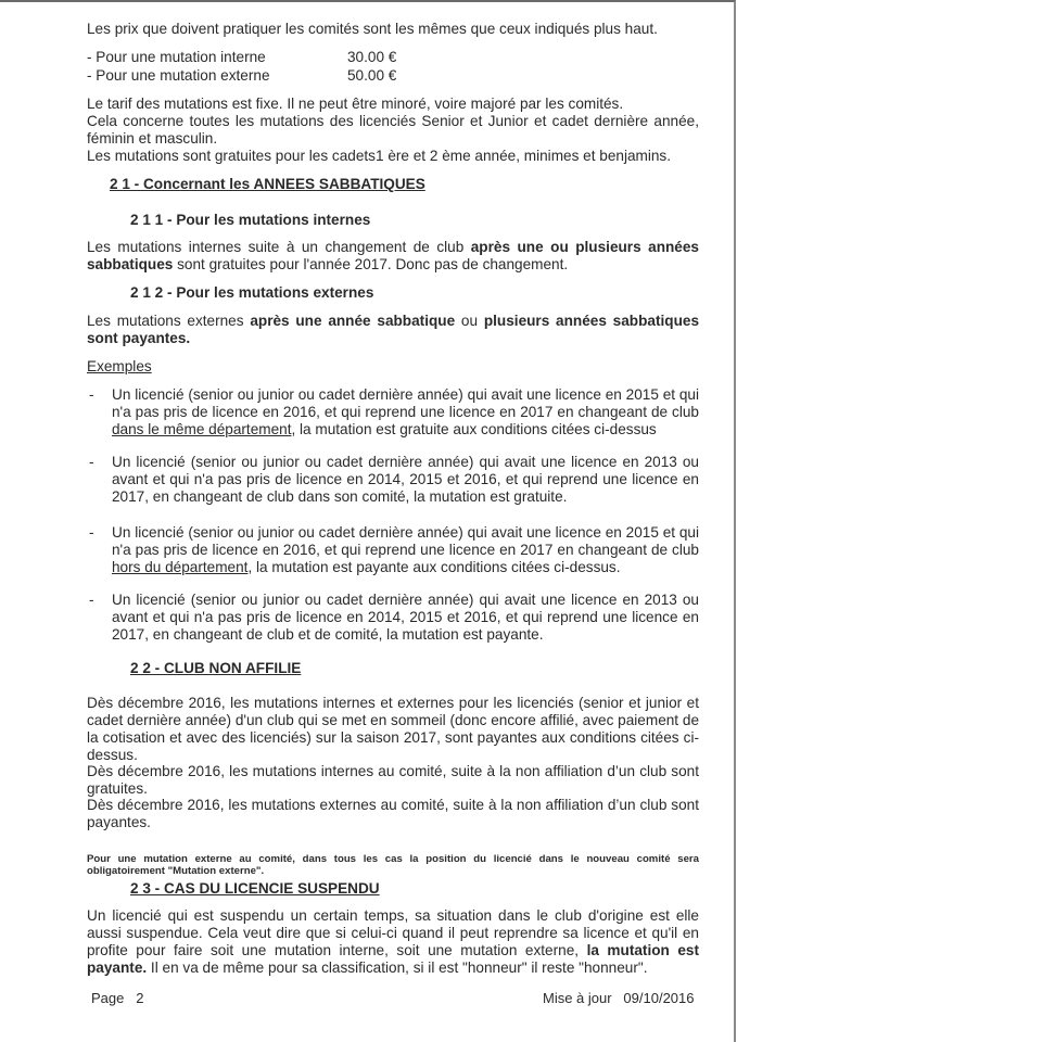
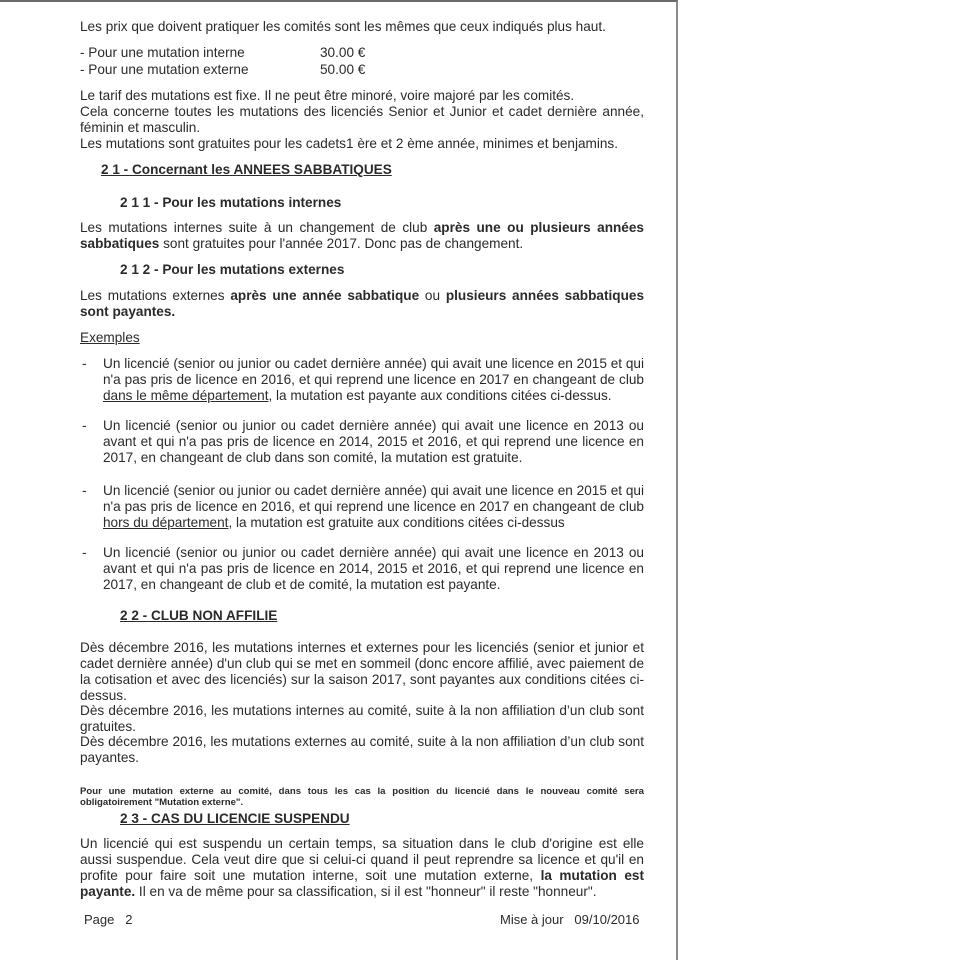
  Les prix que doivent pratiquer les comités sont les mêmes que ceux indiqués plus haut.
  - Pour une mutation interne 30.00 €
  - Pour une mutation externe 50.00 €
  Le tarif des mutations est fixe. Il ne peut être minoré, voire majoré par les comités.
  Cela concerne toutes les mutations des licenciés Senior et Junior et cadet dernière année, féminin et masculin.
  Les mutations sont gratuites pour les cadets1 ère et 2 ème année, minimes et benjamins.
  2 1 - Concernant les ANNEES SABBATIQUES
  2 1 1 - Pour les mutations internes
  Les mutations internes suite à un changement de club après une ou plusieurs années sabbatiques sont gratuites pour l'année 2017. Donc pas de changement.
  2 1 2 - Pour les mutations externes
  Les mutations externes après une année sabbatique ou plusieurs années sabbatiques sont payantes.
  Exemples
  -
- Un licencié (senior ou junior ou cadet dernière année) qui avait une licence en 2015 et qui n'a pas pris de licence en 2016, et qui reprend une licence en 2017 en changeant de club dans le même département, la mutation est gratuite aux conditions citées ci-dessus
+ Un licencié (senior ou junior ou cadet dernière année) qui avait une licence en 2015 et qui n'a pas pris de licence en 2016, et qui reprend une licence en 2017 en changeant de club dans le même département, la mutation est payante aux conditions citées ci-dessus.
  -
  Un licencié (senior ou junior ou cadet dernière année) qui avait une licence en 2013 ou avant et qui n'a pas pris de licence en 2014, 2015 et 2016, et qui reprend une licence en 2017, en changeant de club dans son comité, la mutation est gratuite.
  -
- Un licencié (senior ou junior ou cadet dernière année) qui avait une licence en 2015 et qui n'a pas pris de licence en 2016, et qui reprend une licence en 2017 en changeant de club hors du département, la mutation est payante aux conditions citées ci-dessus.
+ Un licencié (senior ou junior ou cadet dernière année) qui avait une licence en 2015 et qui n'a pas pris de licence en 2016, et qui reprend une licence en 2017 en changeant de club hors du département, la mutation est gratuite aux conditions citées ci-dessus
  -
  Un licencié (senior ou junior ou cadet dernière année) qui avait une licence en 2013 ou avant et qui n'a pas pris de licence en 2014, 2015 et 2016, et qui reprend une licence en 2017, en changeant de club et de comité, la mutation est payante.
  2 2 - CLUB NON AFFILIE
  Dès décembre 2016, les mutations internes et externes pour les licenciés (senior et junior et cadet dernière année) d'un club qui se met en sommeil (donc encore affilié, avec paiement de la cotisation et avec des licenciés) sur la saison 2017, sont payantes aux conditions citées ci-dessus.
  Dès décembre 2016, les mutations internes au comité, suite à la non affiliation d’un club sont gratuites.
  Dès décembre 2016, les mutations externes au comité, suite à la non affiliation d’un club sont payantes.
  Pour une mutation externe au comité, dans tous les cas la position du licencié dans le nouveau comité sera obligatoirement "Mutation externe".
  2 3 - CAS DU LICENCIE SUSPENDU
  Un licencié qui est suspendu un certain temps, sa situation dans le club d'origine est elle aussi suspendue. Cela veut dire que si celui-ci quand il peut reprendre sa licence et qu'il en profite pour faire soit une mutation interne, soit une mutation externe, la mutation est payante. Il en va de même pour sa classification, si il est "honneur" il reste "honneur".
  Page 2
  Mise à jour 09/10/2016
